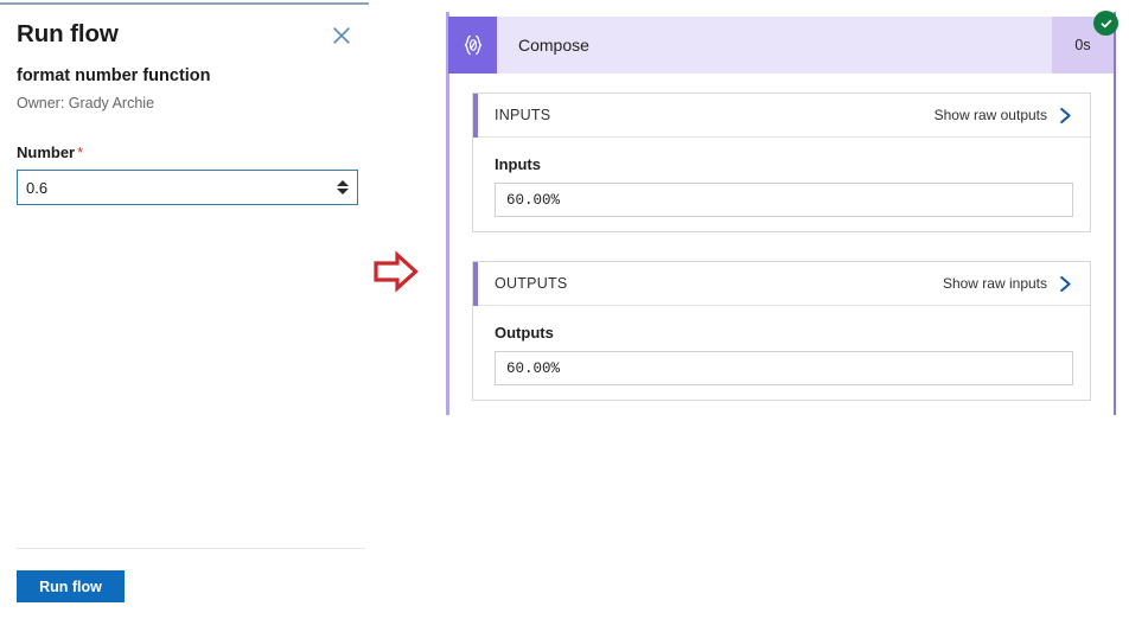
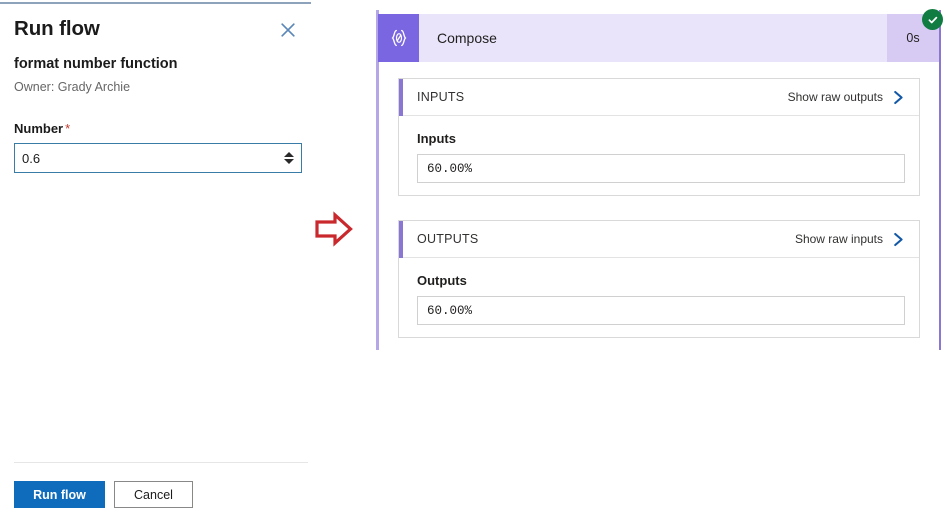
  Run flow
  format number function
  Owner: Grady Archie
  Number *
  0.6
  Run flow
+ Cancel
  Compose
  0s
  INPUTS
  Show raw outputs
  Inputs
  60.00%
  OUTPUTS
  Show raw inputs
  Outputs
  60.00%
